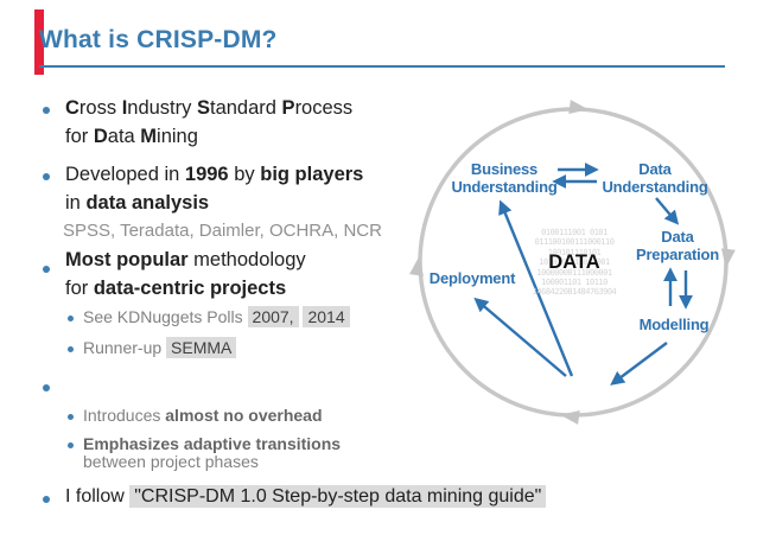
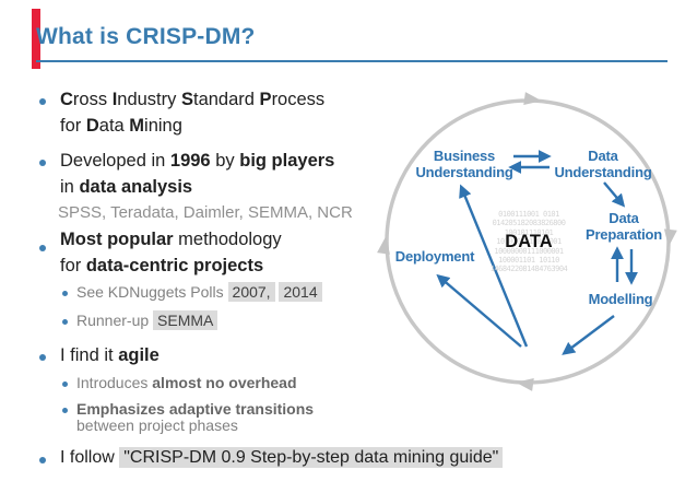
  What is CRISP-DM?
  Cross Industry Standard Process
  for Data Mining
  Developed in 1996 by big players
  in data analysis
- SPSS, Teradata, Daimler, OCHRA, NCR
+ SPSS, Teradata, Daimler, SEMMA, NCR
  Most popular methodology
  for data-centric projects
  See KDNuggets Polls 2007, 2014
  Runner-up SEMMA
+ I find it agile
  Introduces almost no overhead
  Emphasizes adaptive transitions
  between project phases
- I follow "CRISP-DM 1.0 Step-by-step data mining guide"
+ I follow "CRISP-DM 0.9 Step-by-step data mining guide"
  0100111001 0101
- 011100100111000110
+ 014205182083826800
  100101110101
  1010000011011001
  10000000111000001
  100001101 10110
  1468422081484763904
  DATA
  Business
  Understanding
  Data
  Understanding
  Data
  Preparation
  Modelling
  Deployment
